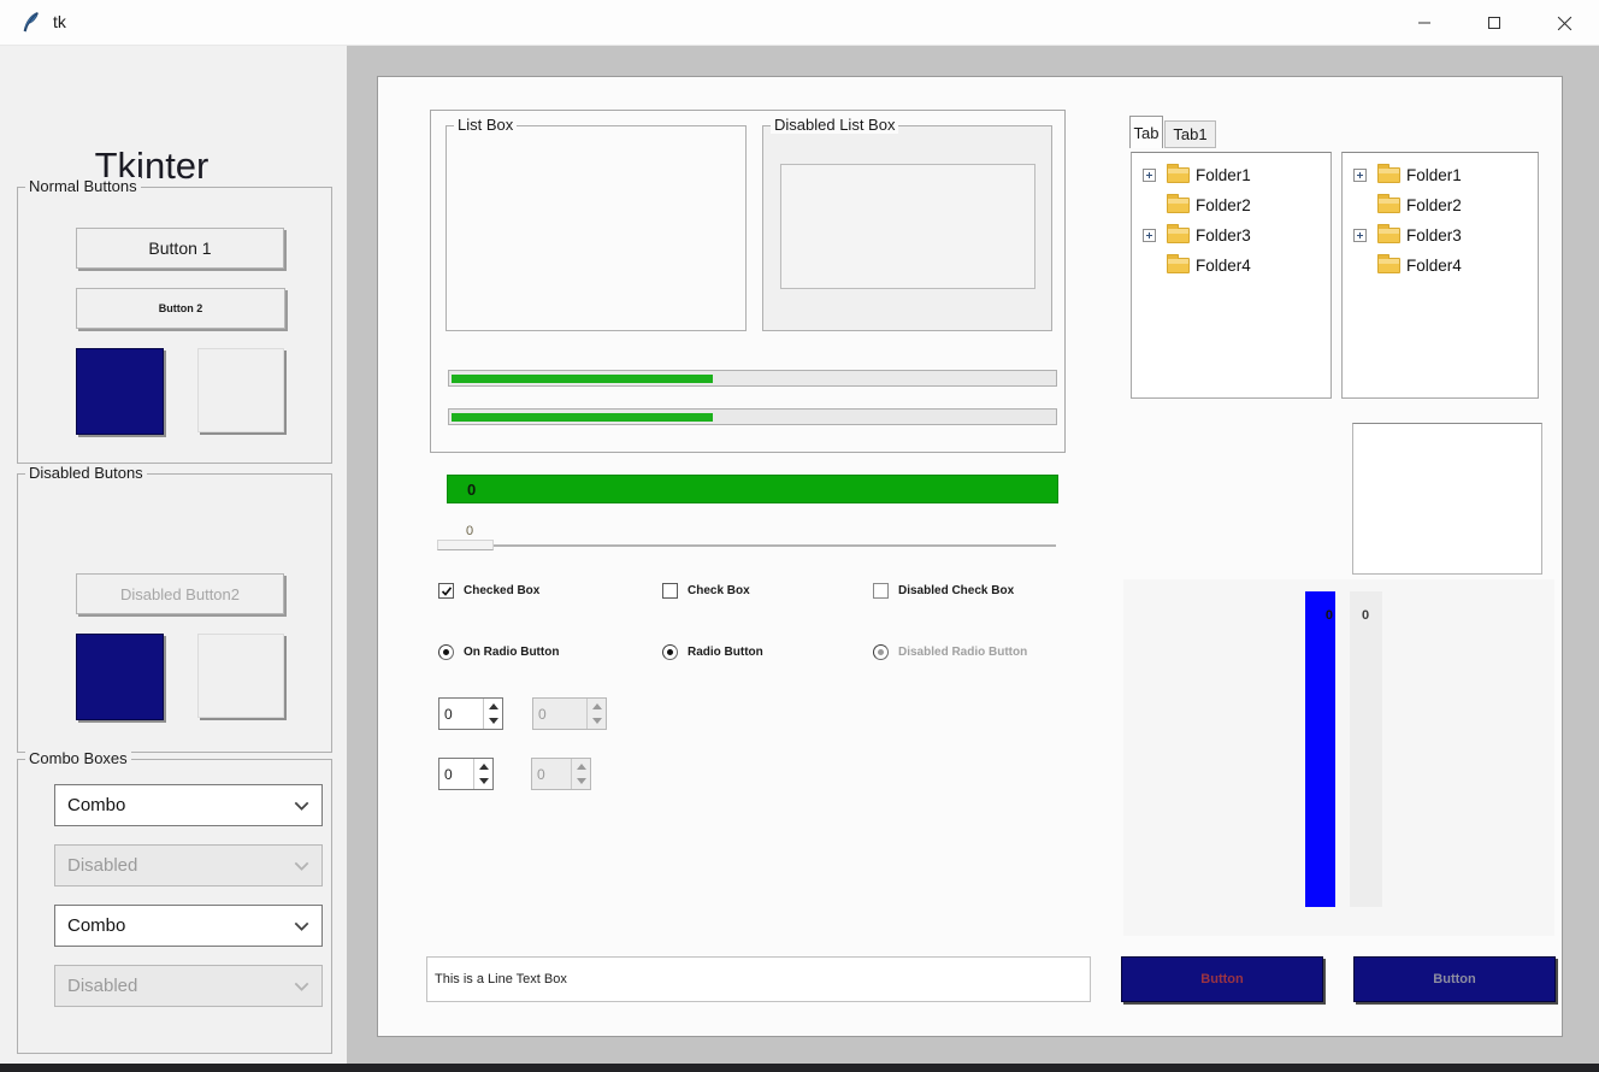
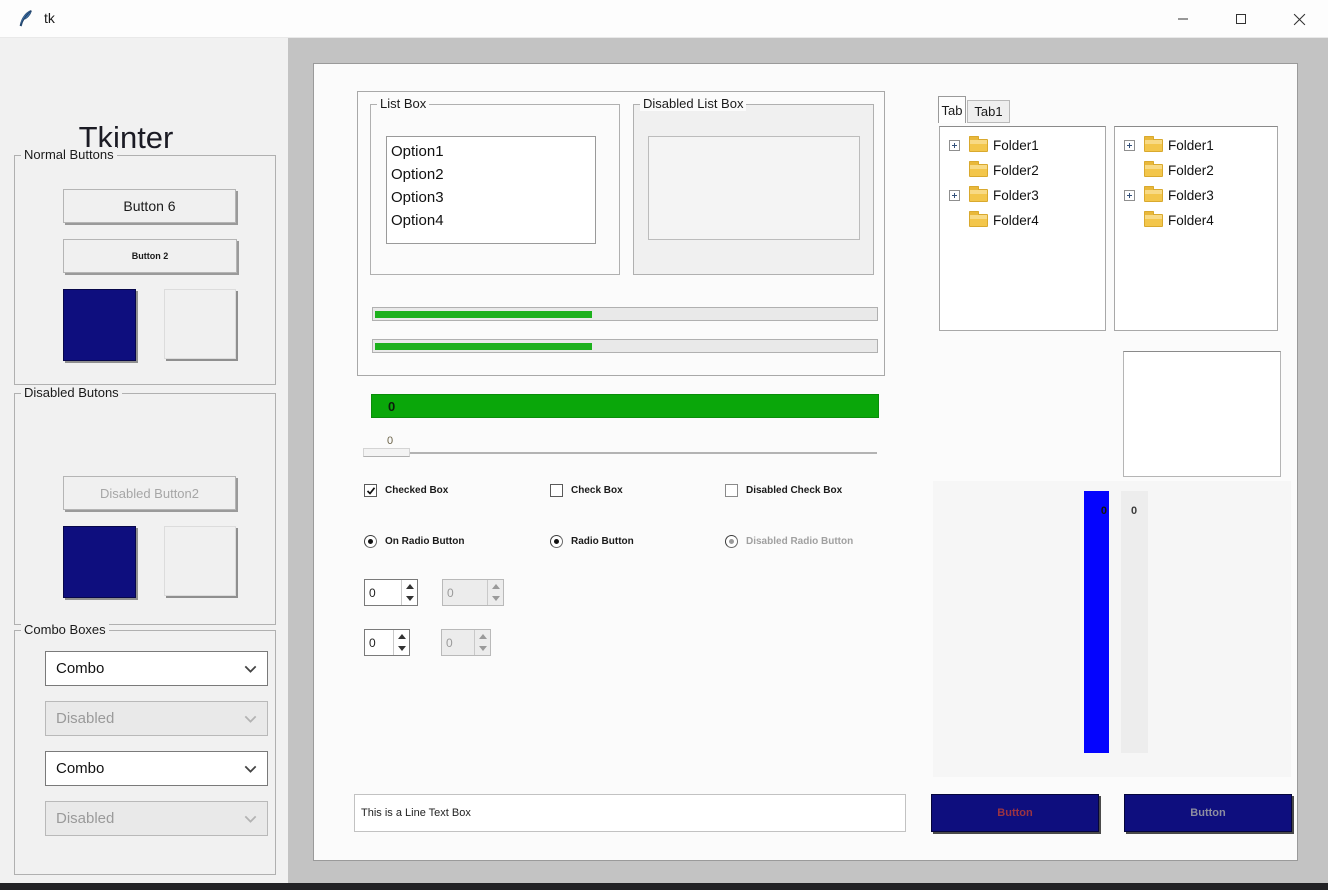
  tk
  Tkinter
  Normal Buttons
- Button 1
+ Button 6
  Button 2
  Disabled Butons
  Disabled Button2
  Combo Boxes
  Combo
  Disabled
  Combo
  Disabled
  List Box
+ Option1
+ Option2
+ Option3
+ Option4
  Disabled List Box
  0
  0
  Checked Box
  Check Box
  Disabled Check Box
  On Radio Button
  Radio Button
  Disabled Radio Button
  0
  0
  0
  0
  This is a Line Text Box
  Tab
  Tab1
  Folder1
  Folder2
  Folder3
  Folder4
  Folder1
  Folder2
  Folder3
  Folder4
  0
  0
  Button
  Button
